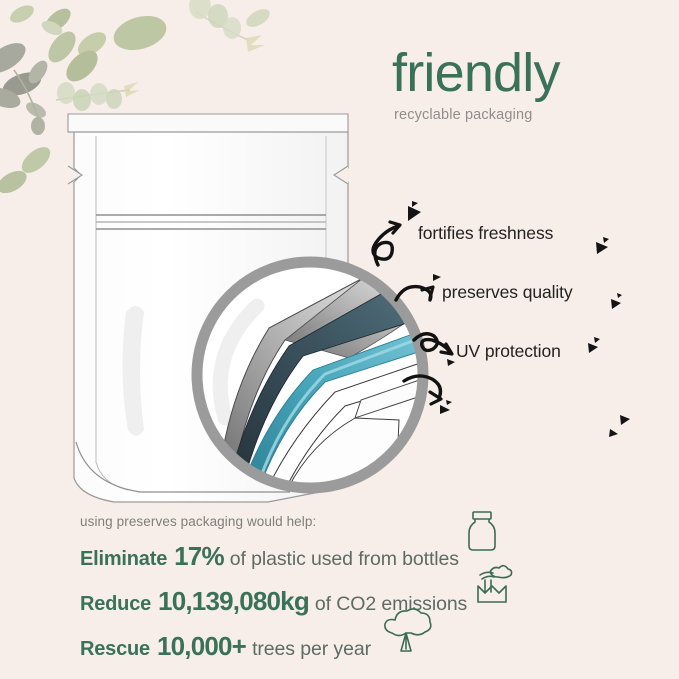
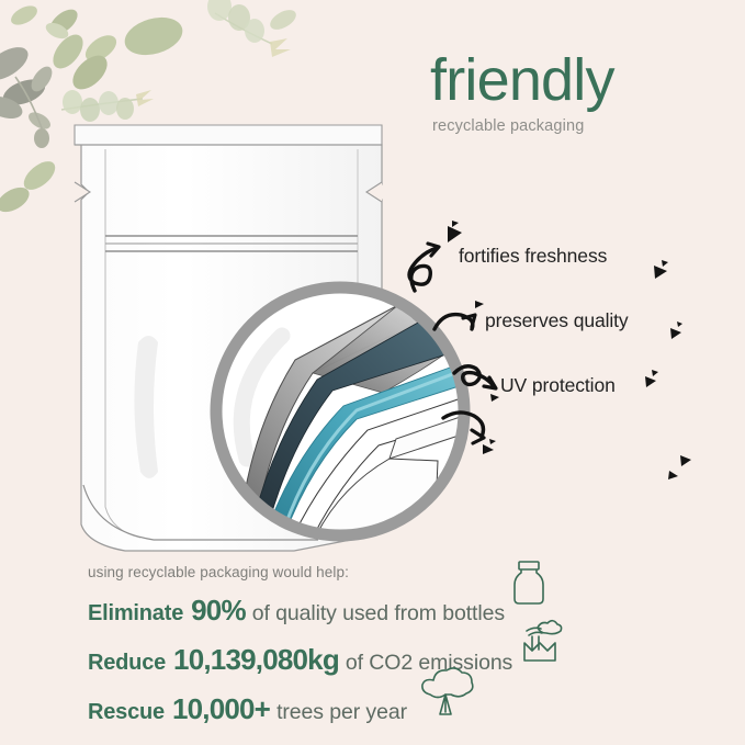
  friendly
  recyclable packaging
  fortifies freshness
  preserves quality
  UV protection
- using preserves packaging would help:
+ using recyclable packaging would help:
  Eliminate
- 17%
+ 90%
- of plastic used from bottles
+ of quality used from bottles
  Reduce
  10,139,080kg
  of CO2 emissions
  Rescue
  10,000+
  trees per year
